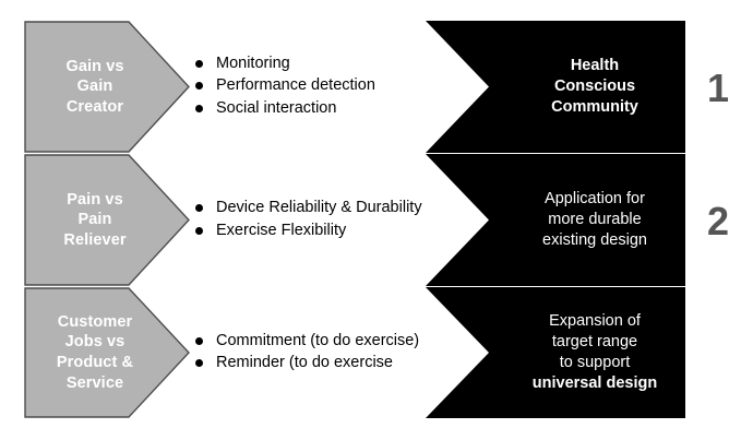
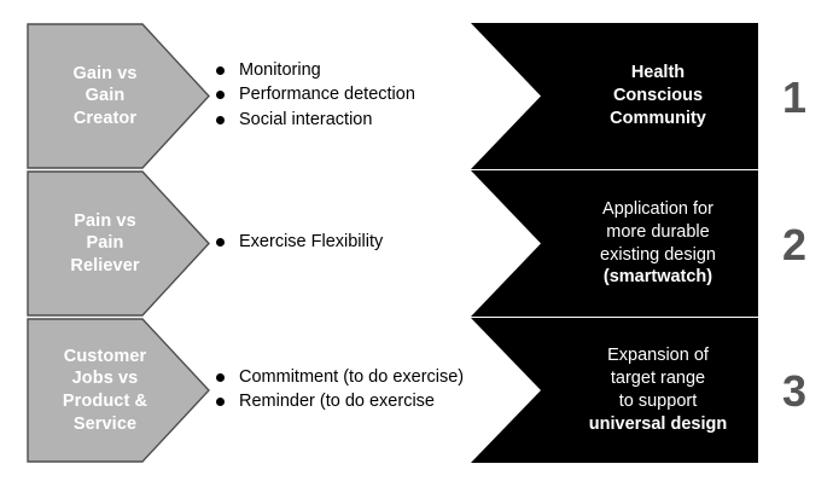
  Gain vs
  Gain
  Creator
  Monitoring
  Performance detection
  Social interaction
  Health
  Conscious
  Community
  Pain vs
  Pain
  Reliever
- Device Reliability & Durability
  Exercise Flexibility
  Application for
  more durable
  existing design
+ (smartwatch)
  Customer
  Jobs vs
  Product &
  Service
  Commitment (to do exercise)
  Reminder (to do exercise
  Expansion of
  target range
  to support
  universal design
  1
  2
+ 3
